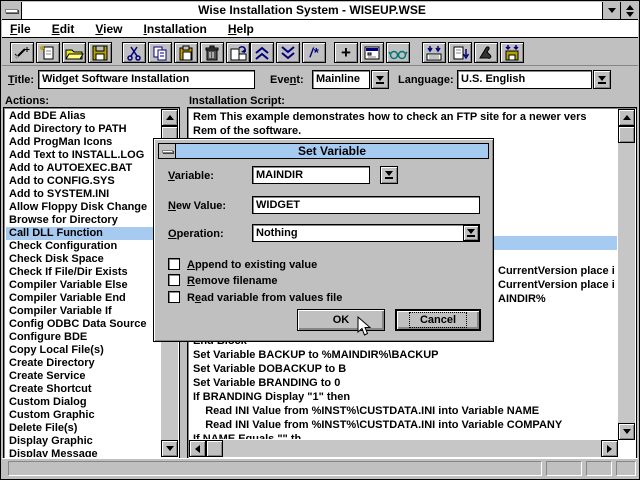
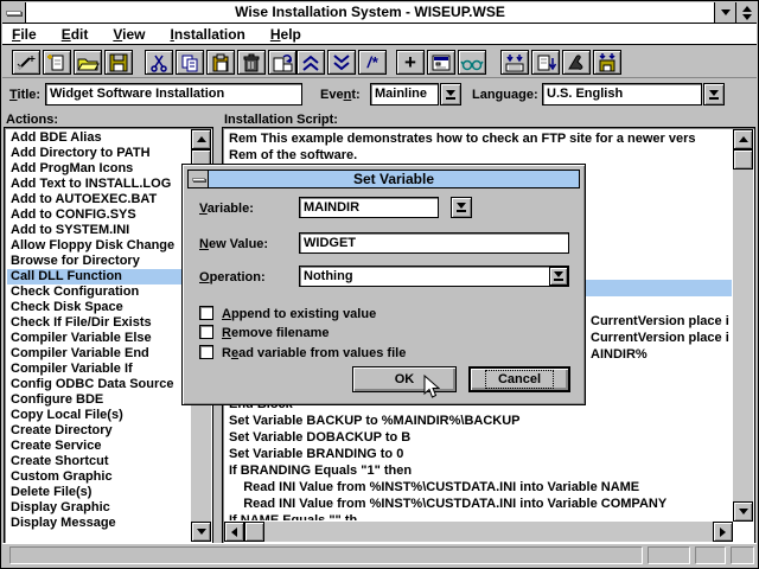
  Wise Installation System - WISEUP.WSE
  File
  Edit
  View
  Installation
  Help
  /*
  +
  Title:
  Widget Software Installation
  Event:
  Mainline
  Language:
  U.S. English
  Actions:
  Add BDE Alias
  Add Directory to PATH
  Add ProgMan Icons
  Add Text to INSTALL.LOG
  Add to AUTOEXEC.BAT
  Add to CONFIG.SYS
  Add to SYSTEM.INI
  Allow Floppy Disk Change
  Browse for Directory
  Call DLL Function
  Check Configuration
  Check Disk Space
  Check If File/Dir Exists
  Compiler Variable Else
  Compiler Variable End
  Compiler Variable If
  Config ODBC Data Source
  Configure BDE
  Copy Local File(s)
  Create Directory
  Create Service
  Create Shortcut
- Custom Dialog
  Custom Graphic
  Delete File(s)
  Display Graphic
  Display Message
  Installation Script:
  Rem This example demonstrates how to check an FTP site for a newer vers
  Rem of the software.
  CurrentVersion place i
  CurrentVersion place i
  AINDIR%
  Set Variable BACKUP to %MAINDIR%\BACKUP
  Set Variable DOBACKUP to B
  Set Variable BRANDING to 0
- If BRANDING Display "1" then
+ If BRANDING Equals "1" then
  Read INI Value from %INST%\CUSTDATA.INI into Variable NAME
  Read INI Value from %INST%\CUSTDATA.INI into Variable COMPANY
  Set Variable
  Variable:
  MAINDIR
  New Value:
  WIDGET
  Operation:
  Nothing
  Append to existing value
  Remove filename
  Read variable from values file
  OK
  Cancel
